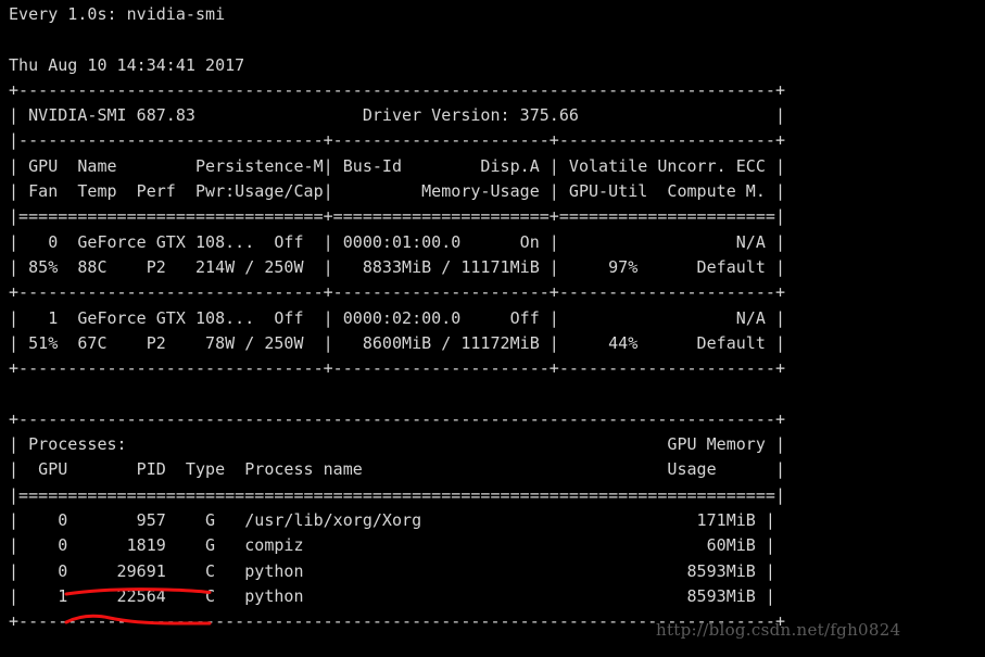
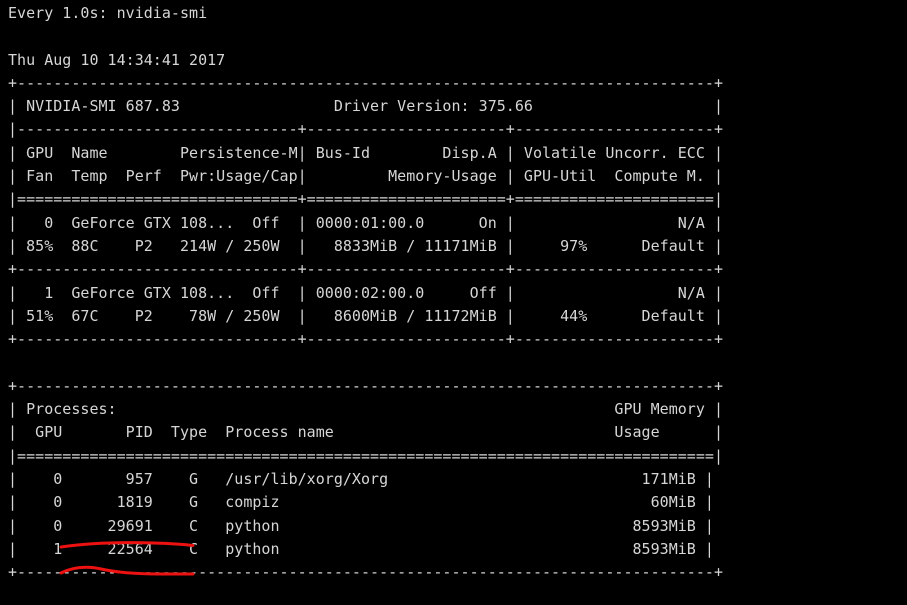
  Every 1.0s: nvidia-smi Thu Aug 10 14:34:41 2017 +-----------------------------------------------------------------------------+ | NVIDIA-SMI 687.83 Driver Version: 375.66 | |-------------------------------+----------------------+----------------------+ | GPU Name Persistence-M| Bus-Id Disp.A | Volatile Uncorr. ECC | | Fan Temp Perf Pwr:Usage/Cap| Memory-Usage | GPU-Util Compute M. | |===============================+======================+======================| | 0 GeForce GTX 108... Off | 0000:01:00.0 On | N/A | | 85% 88C P2 214W / 250W | 8833MiB / 11171MiB | 97% Default | +-------------------------------+----------------------+----------------------+ | 1 GeForce GTX 108... Off | 0000:02:00.0 Off | N/A | | 51% 67C P2 78W / 250W | 8600MiB / 11172MiB | 44% Default | +-------------------------------+----------------------+----------------------+ +-----------------------------------------------------------------------------+ | Processes: GPU Memory | | GPU PID Type Process name Usage | |=============================================================================| | 0 957 G /usr/lib/xorg/Xorg 171MiB | | 0 1819 G compiz 60MiB | | 0 29691 C python 8593MiB | | 1 22564 C python 8593MiB | +-------------------------------------------------------------------------+
- http://blog.csdn.net/fgh0824
